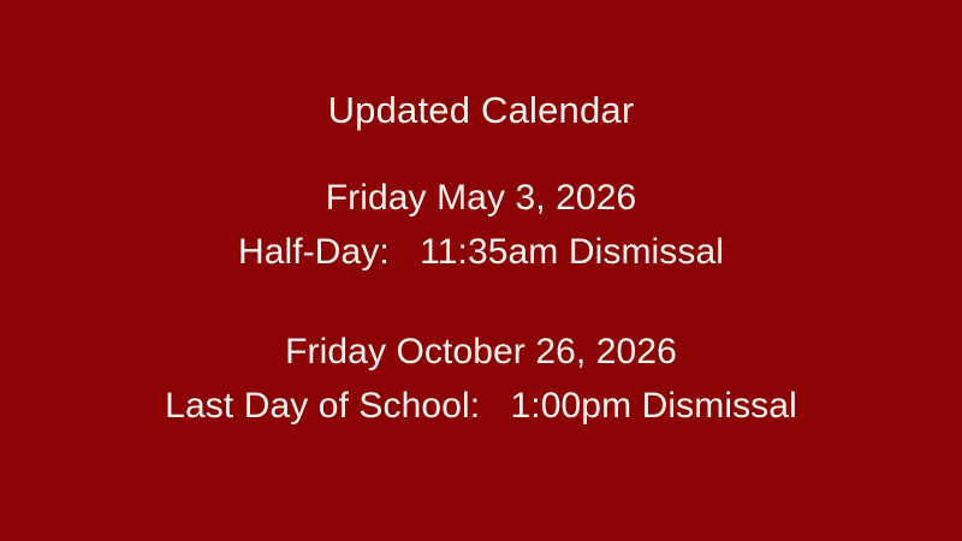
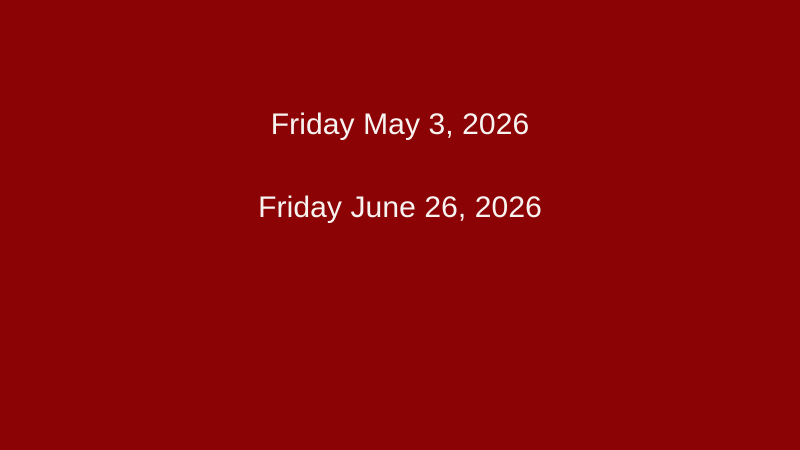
- Updated Calendar
  Friday May 3, 2026
- Half-Day: 11:35am Dismissal
- Friday October 26, 2026
+ Friday June 26, 2026
- Last Day of School: 1:00pm Dismissal
